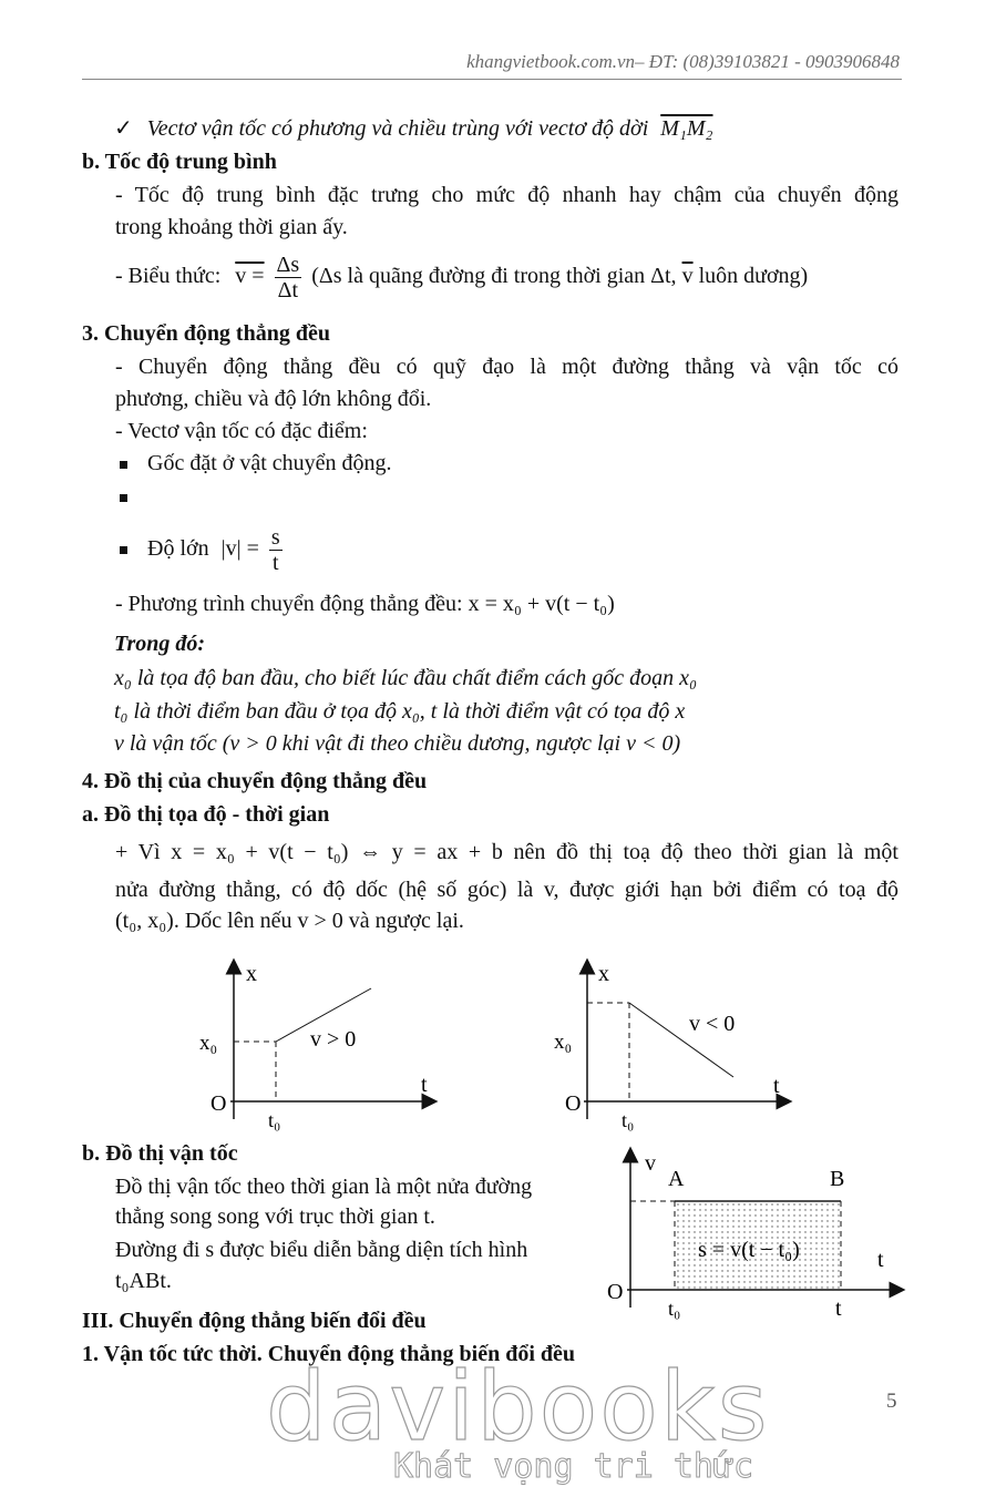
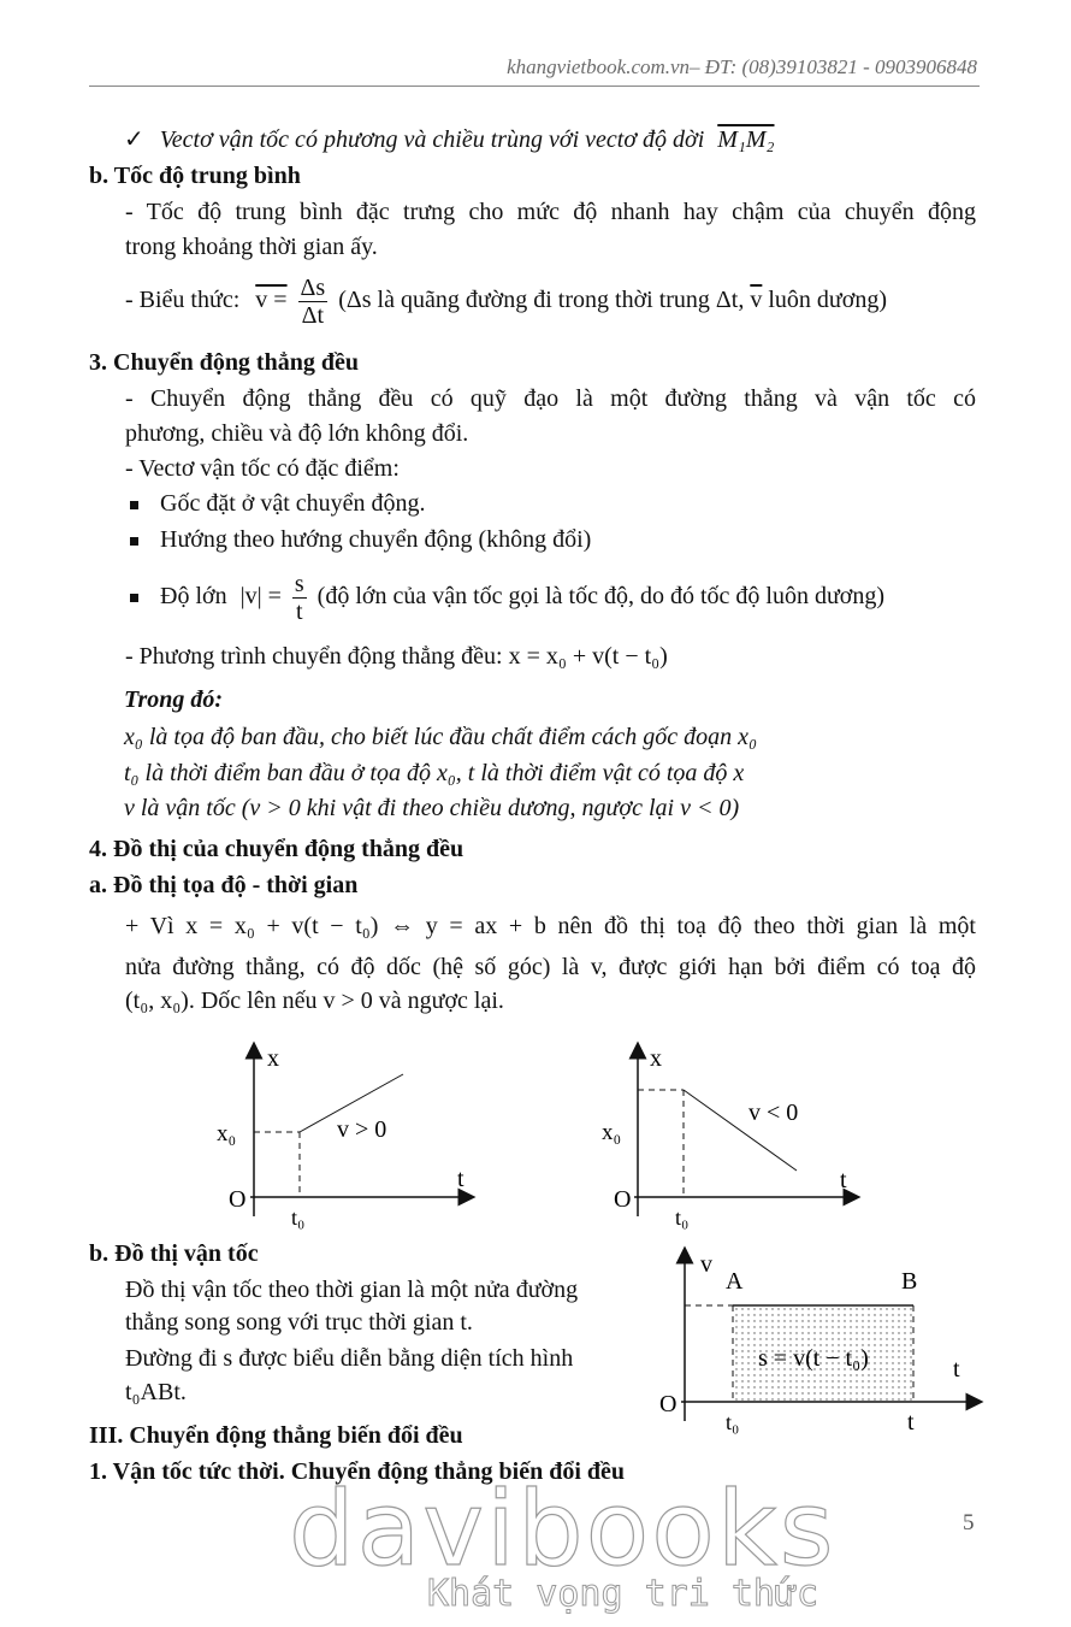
  khangvietbook.com.vn– ĐT: (08)39103821 - 0903906848
  ✓ Vectơ vận tốc có phương và chiều trùng với vectơ độ dời M₁M₂
  b. Tốc độ trung bình
  - Tốc độ trung bình đặc trưng cho mức độ nhanh hay chậm của chuyển động
  trong khoảng thời gian ấy.
  - Biểu thức: v =
  Δs
  Δt
- (Δs là quãng đường đi trong thời gian Δt, v luôn dương)
+ (Δs là quãng đường đi trong thời trung Δt, v luôn dương)
  3. Chuyển động thẳng đều
  - Chuyển động thẳng đều có quỹ đạo là một đường thẳng và vận tốc có
  phương, chiều và độ lớn không đổi.
  - Vectơ vận tốc có đặc điểm:
  Gốc đặt ở vật chuyển động.
+ Hướng theo hướng chuyển động (không đổi)
  Độ lớn |v| =
  s
  t
+ (độ lớn của vận tốc gọi là tốc độ, do đó tốc độ luôn dương)
  - Phương trình chuyển động thẳng đều: x = x₀ + v(t − t₀)
  Trong đó:
  x₀ là tọa độ ban đầu, cho biết lúc đầu chất điểm cách gốc đoạn x₀
  t₀ là thời điểm ban đầu ở tọa độ x₀, t là thời điểm vật có tọa độ x
  v là vận tốc (v > 0 khi vật đi theo chiều dương, ngược lại v < 0)
  4. Đồ thị của chuyển động thẳng đều
  a. Đồ thị tọa độ - thời gian
  + Vì x = x₀ + v(t − t₀) ⇔ y = ax + b nên đồ thị toạ độ theo thời gian là một
  nửa đường thẳng, có độ dốc (hệ số góc) là v, được giới hạn bởi điểm có toạ độ
  (t₀, x₀). Dốc lên nếu v > 0 và ngược lại.
  x
  t
  O
  x₀
  t₀
  v > 0
  x
  t
  O
  x₀
  t₀
  v < 0
  b. Đồ thị vận tốc
  Đồ thị vận tốc theo thời gian là một nửa đường
  thẳng song song với trục thời gian t.
  Đường đi s được biểu diễn bằng diện tích hình
  t₀ABt.
  v
  A
  B
  t
  O
  t₀
  t
  s = v(t − t₀)
  III. Chuyển động thẳng biến đổi đều
  1. Vận tốc tức thời. Chuyển động thẳng biến đổi đều
  davibooks
  Khát vọng tri thức
  5
